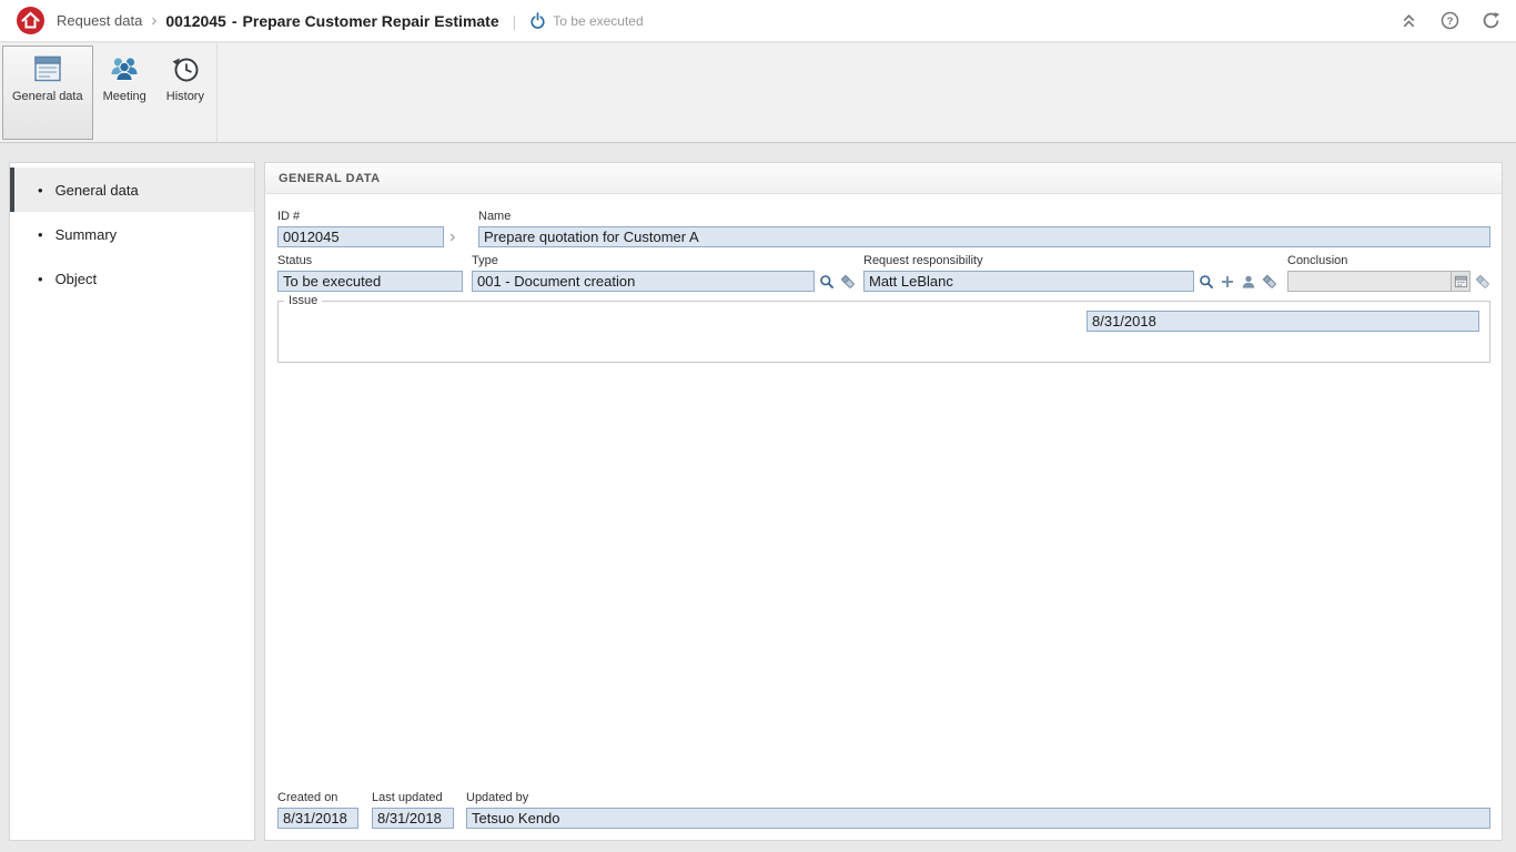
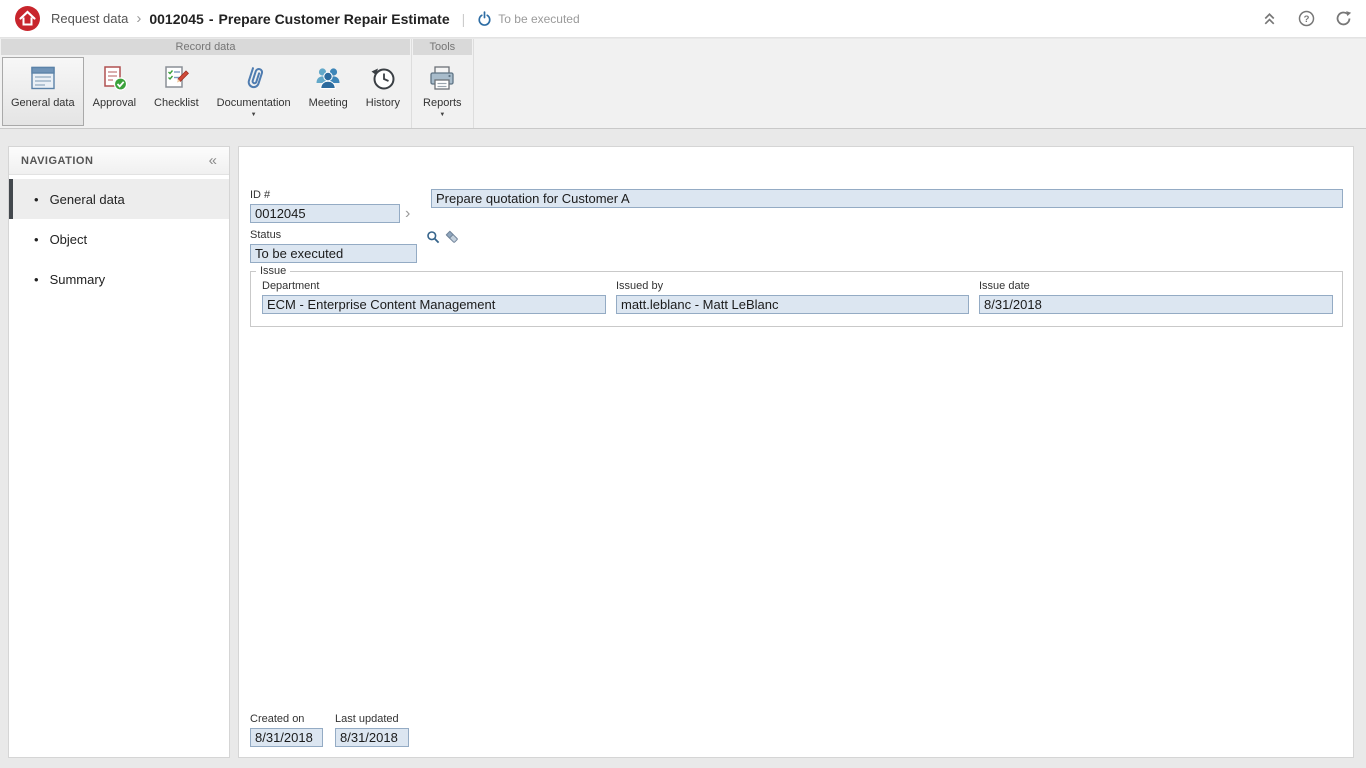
  Request data
  ›
  0012045
  -
  Prepare Customer Repair Estimate
  |
  To be executed
  ?
+ Record data
  General data
+ Approval
+ Checklist
+ Documentation
  Meeting
  History
+ Tools
+ Reports
+ NAVIGATION
+ «
  •
  General data
  •
- Summary
+ Object
  •
- Object
+ Summary
- GENERAL DATA
  ID #
  0012045
  ›
- Name
  Prepare quotation for Customer A
  Status
  To be executed
- Type
- 001 - Document creation
- Request responsibility
- Matt LeBlanc
- Conclusion
  Issue
+ Department
+ ECM - Enterprise Content Management
+ Issued by
+ matt.leblanc - Matt LeBlanc
+ Issue date
  8/31/2018
  Created on
  8/31/2018
  Last updated
  8/31/2018
- Updated by
- Tetsuo Kendo
